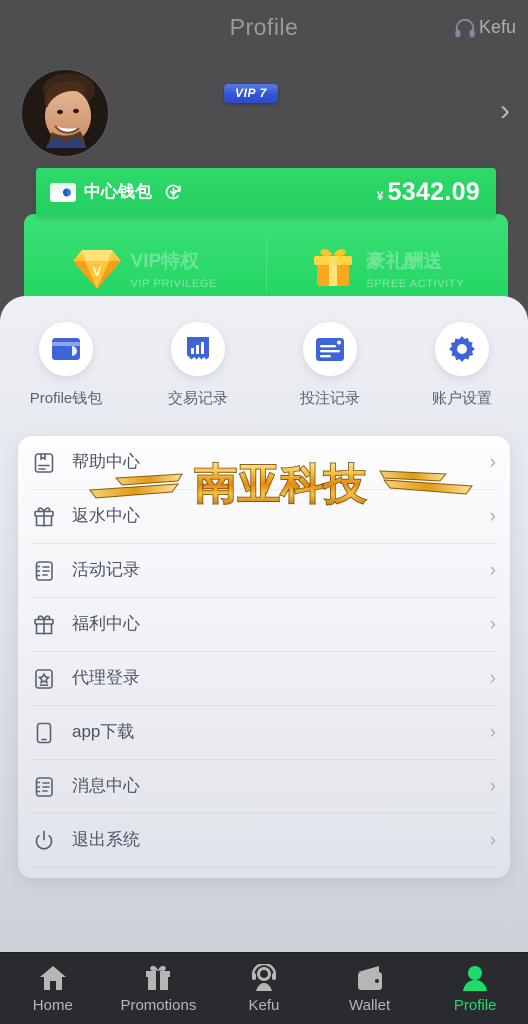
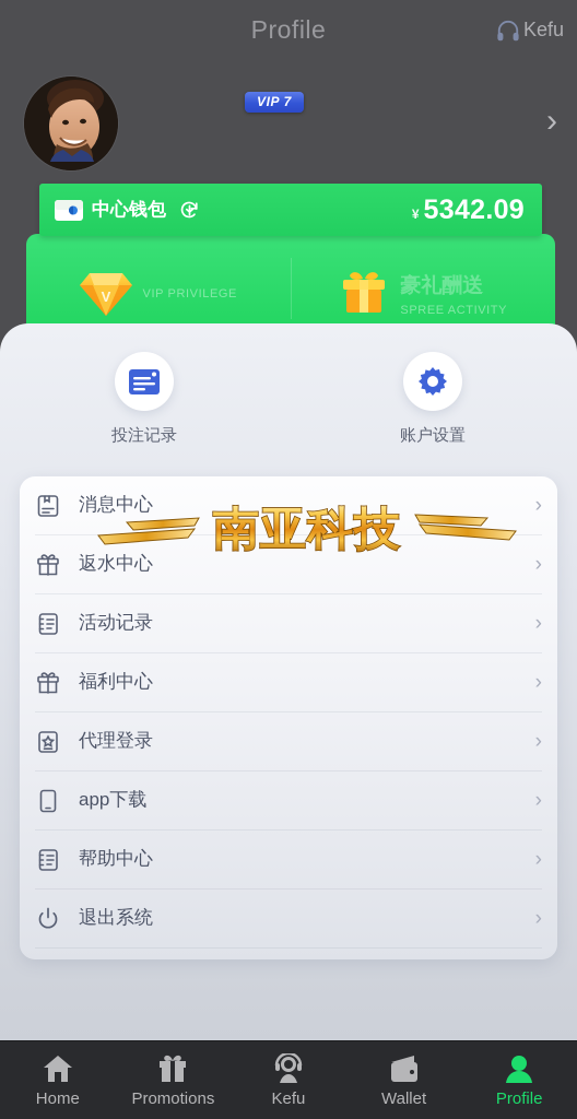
  Profile
  Kefu
  VIP 7
  ›
  V
- VIP特权
  VIP PRIVILEGE
  豪礼酬送
  SPREE ACTIVITY
  中心钱包
  ¥
  5342.09
- Profile钱包
- 交易记录
  投注记录
  账户设置
- 帮助中心
+ 消息中心
  ›
  返水中心
  ›
  活动记录
  ›
  福利中心
  ›
  代理登录
  ›
  app下载
  ›
- 消息中心
+ 帮助中心
  ›
  退出系统
  ›
  南亚科技
  Home
  Promotions
  Kefu
  Wallet
  Profile
